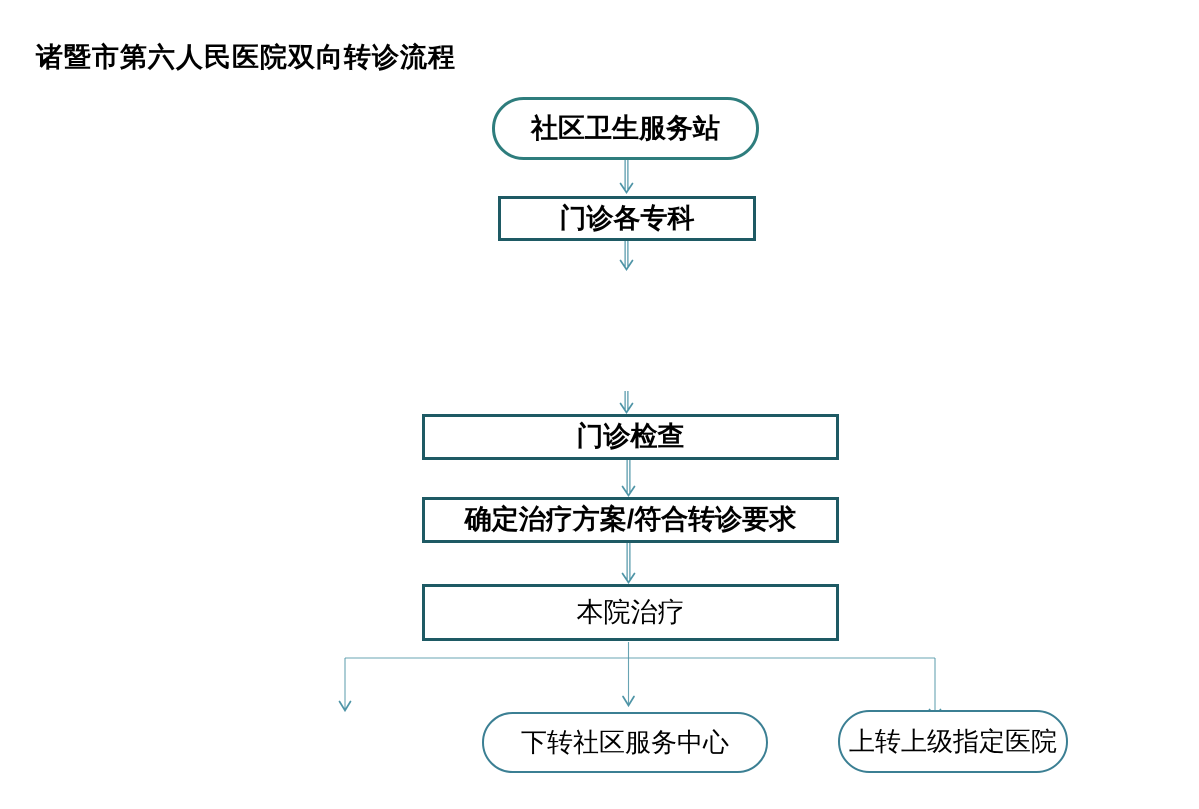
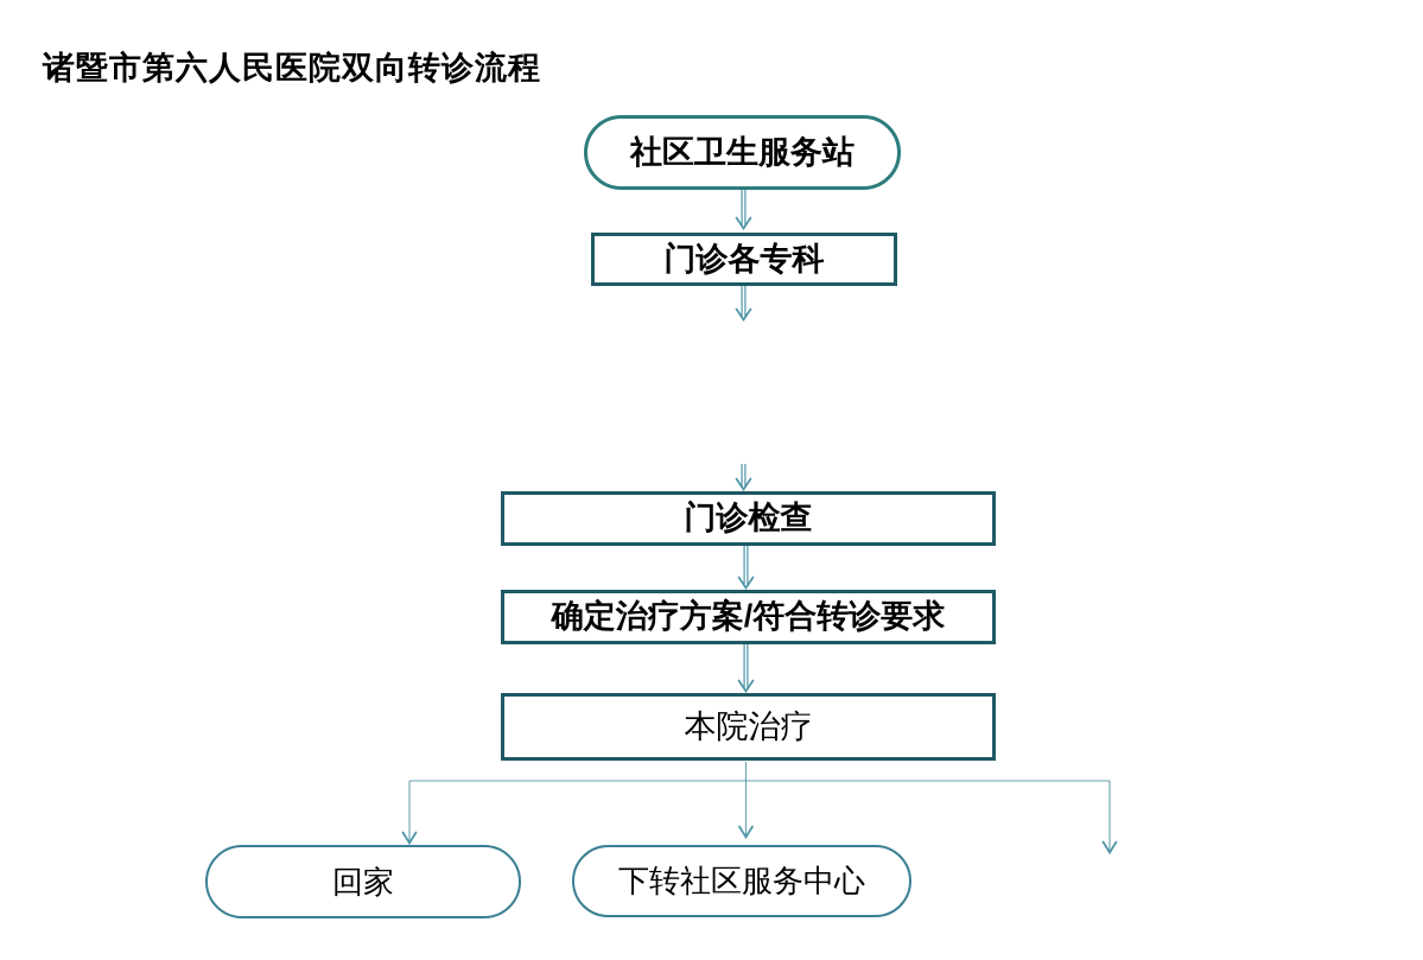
  诸暨市第六人民医院双向转诊流程
  社区卫生服务站
  门诊各专科
  门诊检查
  确定治疗方案/符合转诊要求
  本院治疗
+ 回家
  下转社区服务中心
- 上转上级指定医院
